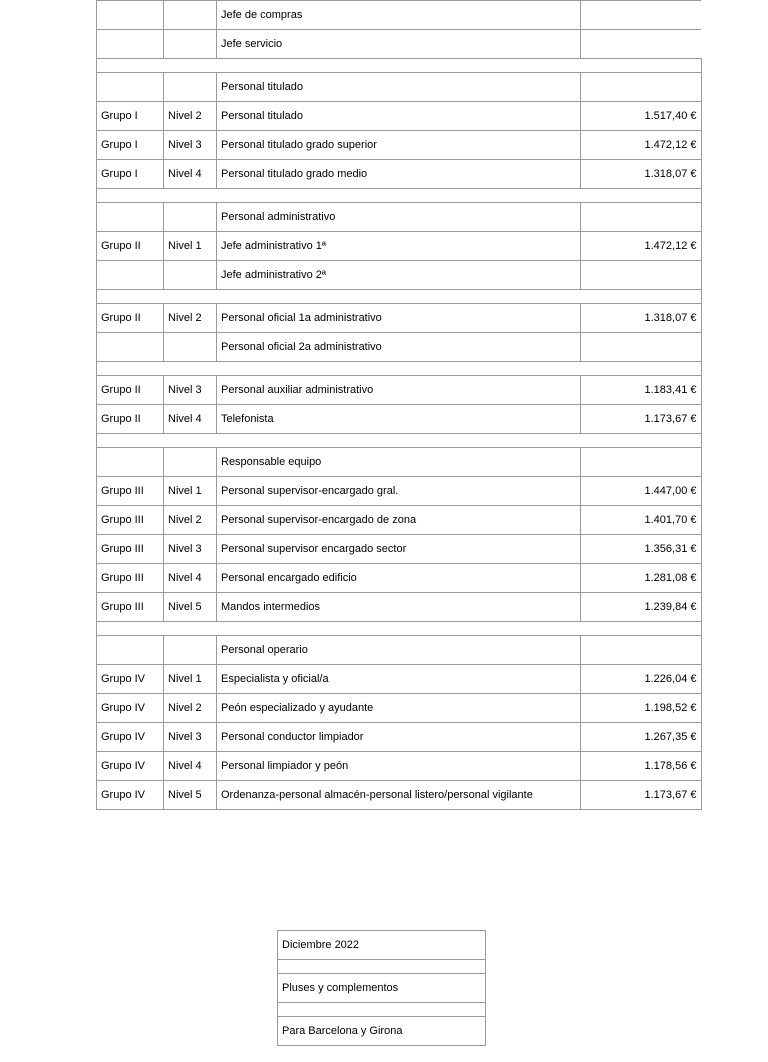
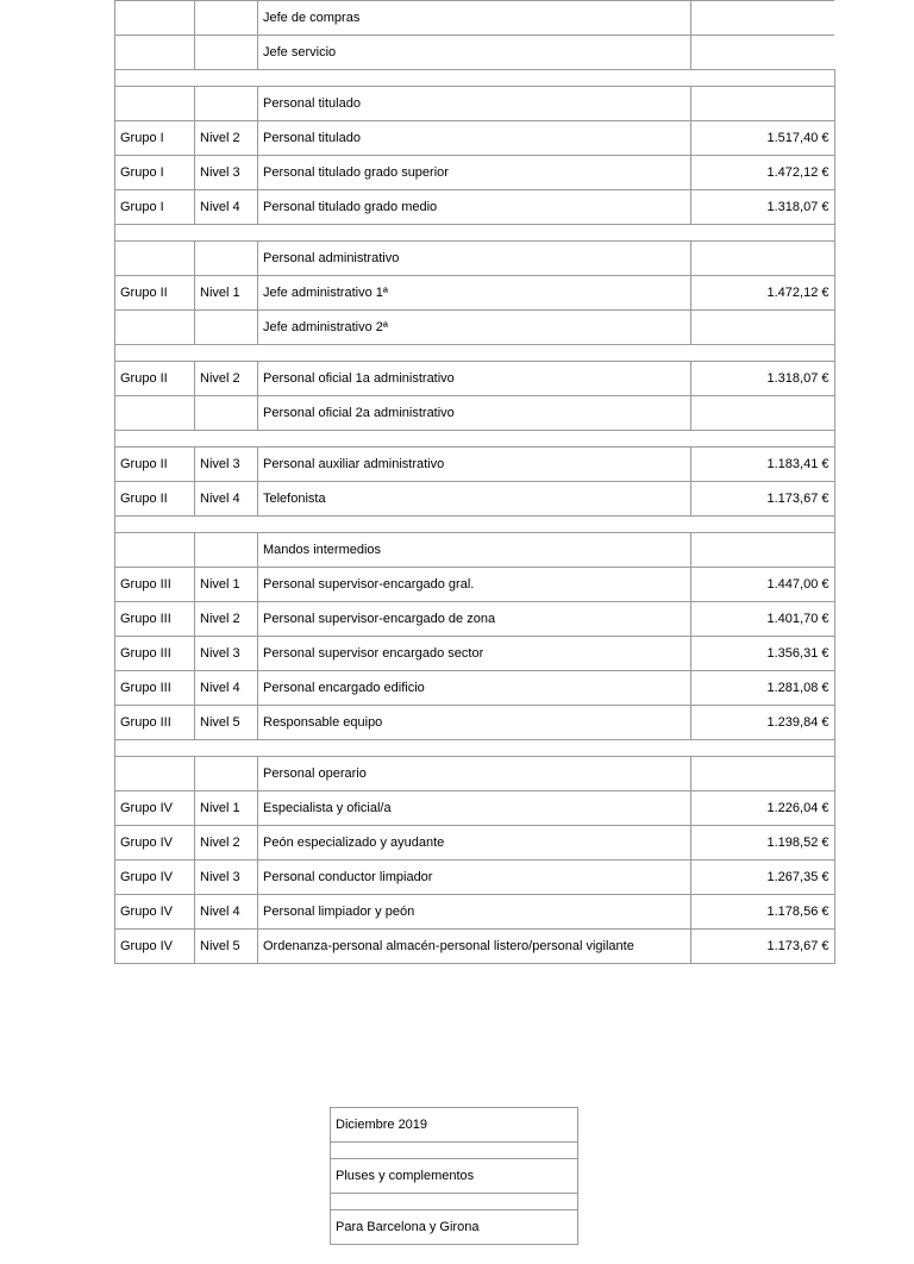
  		Jefe de compras
  		Jefe servicio
  		Personal titulado
  Grupo I	Nivel 2	Personal titulado	1.517,40 €
  Grupo I	Nivel 3	Personal titulado grado superior	1.472,12 €
  Grupo I	Nivel 4	Personal titulado grado medio	1.318,07 €
  		Personal administrativo
  Grupo II	Nivel 1	Jefe administrativo 1ª	1.472,12 €
  		Jefe administrativo 2ª
  Grupo II	Nivel 2	Personal oficial 1a administrativo	1.318,07 €
  		Personal oficial 2a administrativo
  Grupo II	Nivel 3	Personal auxiliar administrativo	1.183,41 €
  Grupo II	Nivel 4	Telefonista	1.173,67 €
- 		Responsable equipo
+ 		Mandos intermedios
  Grupo III	Nivel 1	Personal supervisor-encargado gral.	1.447,00 €
  Grupo III	Nivel 2	Personal supervisor-encargado de zona	1.401,70 €
  Grupo III	Nivel 3	Personal supervisor encargado sector	1.356,31 €
  Grupo III	Nivel 4	Personal encargado edificio	1.281,08 €
- Grupo III	Nivel 5	Mandos intermedios	1.239,84 €
+ Grupo III	Nivel 5	Responsable equipo	1.239,84 €
  		Personal operario
  Grupo IV	Nivel 1	Especialista y oficial/a	1.226,04 €
  Grupo IV	Nivel 2	Peón especializado y ayudante	1.198,52 €
  Grupo IV	Nivel 3	Personal conductor limpiador	1.267,35 €
  Grupo IV	Nivel 4	Personal limpiador y peón	1.178,56 €
  Grupo IV	Nivel 5	Ordenanza-personal almacén-personal listero/personal vigilante	1.173,67 €
- Diciembre 2022
+ Diciembre 2019
  Pluses y complementos
  Para Barcelona y Girona
